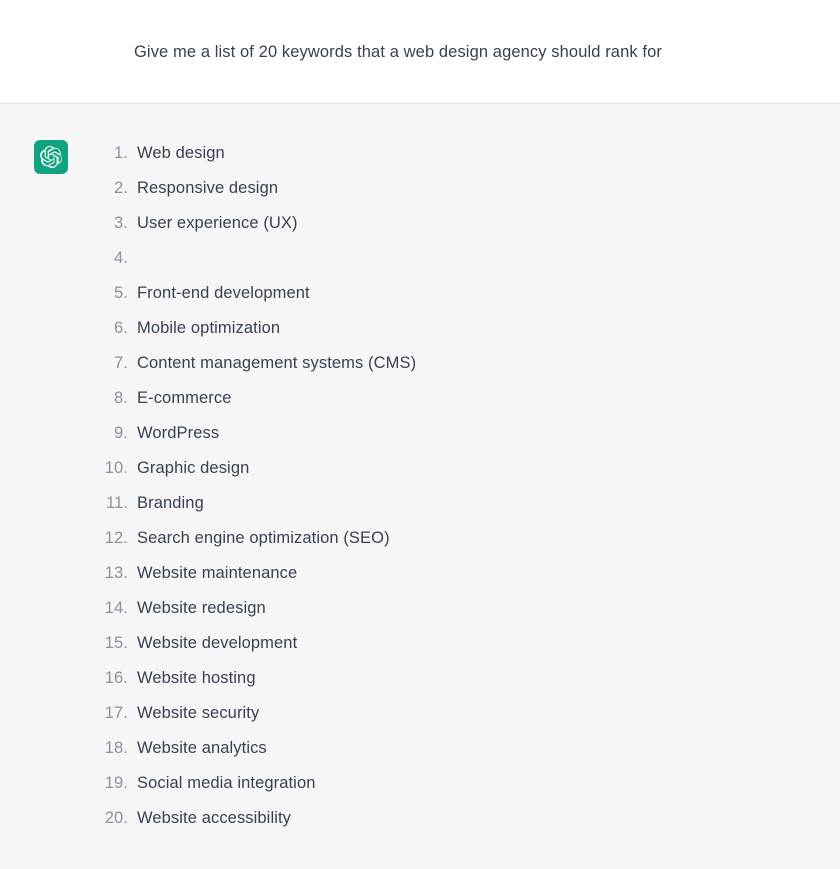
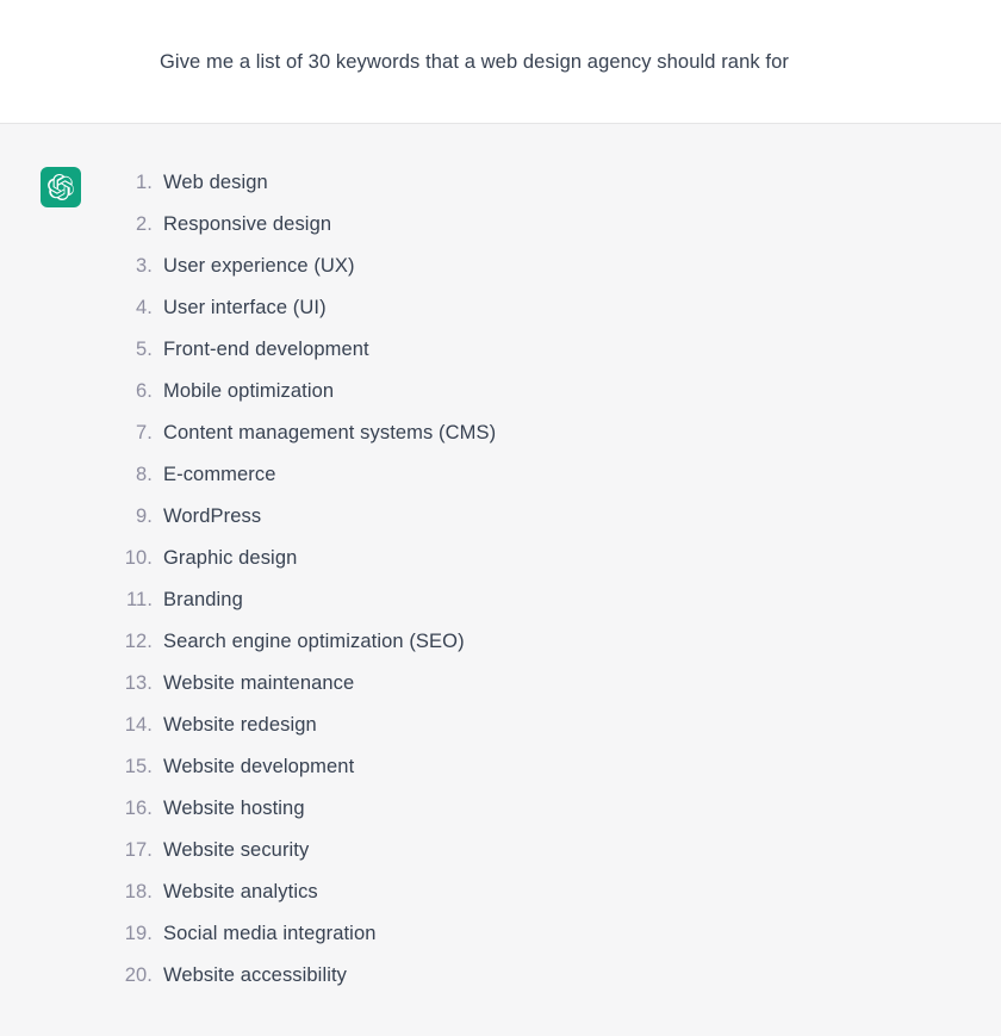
- Give me a list of 20 keywords that a web design agency should rank for
+ Give me a list of 30 keywords that a web design agency should rank for
  1.
  Web design
  2.
  Responsive design
  3.
  User experience (UX)
  4.
+ User interface (UI)
  5.
  Front-end development
  6.
  Mobile optimization
  7.
  Content management systems (CMS)
  8.
  E-commerce
  9.
  WordPress
  10.
  Graphic design
  11.
  Branding
  12.
  Search engine optimization (SEO)
  13.
  Website maintenance
  14.
  Website redesign
  15.
  Website development
  16.
  Website hosting
  17.
  Website security
  18.
  Website analytics
  19.
  Social media integration
  20.
  Website accessibility
